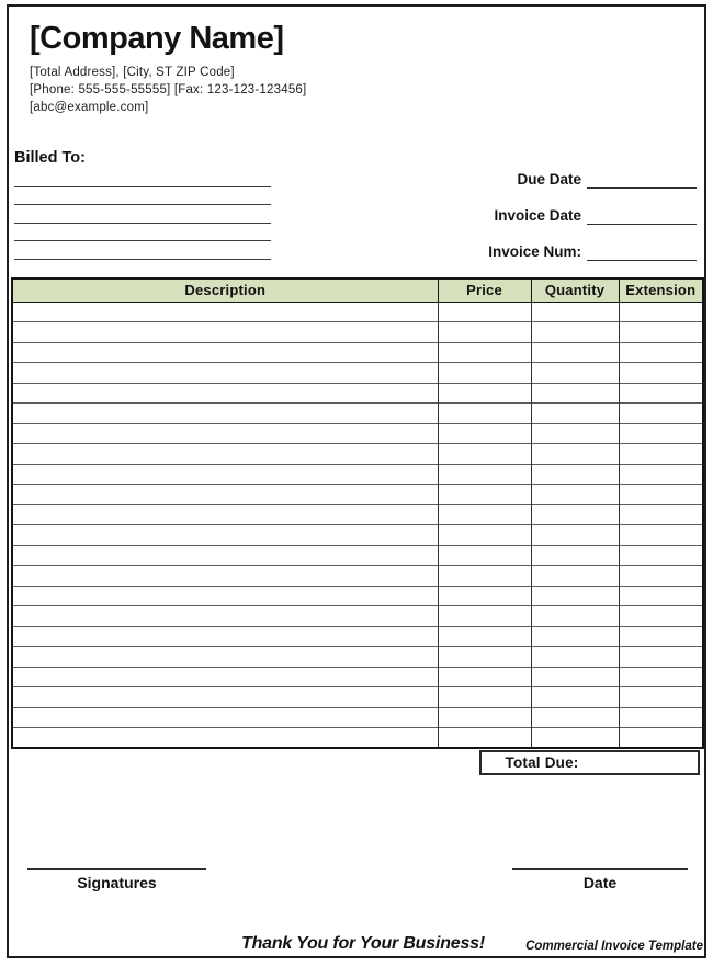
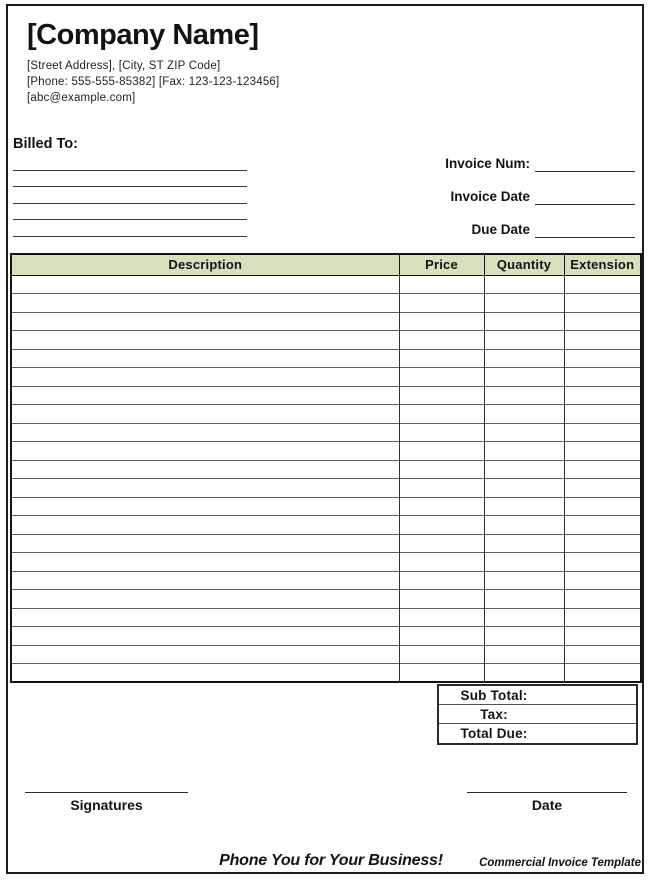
  [Company Name]
- [Total Address], [City, ST ZIP Code]
+ [Street Address], [City, ST ZIP Code]
- [Phone: 555-555-55555] [Fax: 123-123-123456]
+ [Phone: 555-555-85382] [Fax: 123-123-123456]
  [abc@example.com]
  Billed To:
- Due Date
+ Invoice Num:
  Invoice Date
- Invoice Num:
+ Due Date
  Description	Price	Quantity	Extension
+ Sub Total:
+ Tax:
  Total Due:
  Signatures
  Date
- Thank You for Your Business!
+ Phone You for Your Business!
  Commercial Invoice Template
